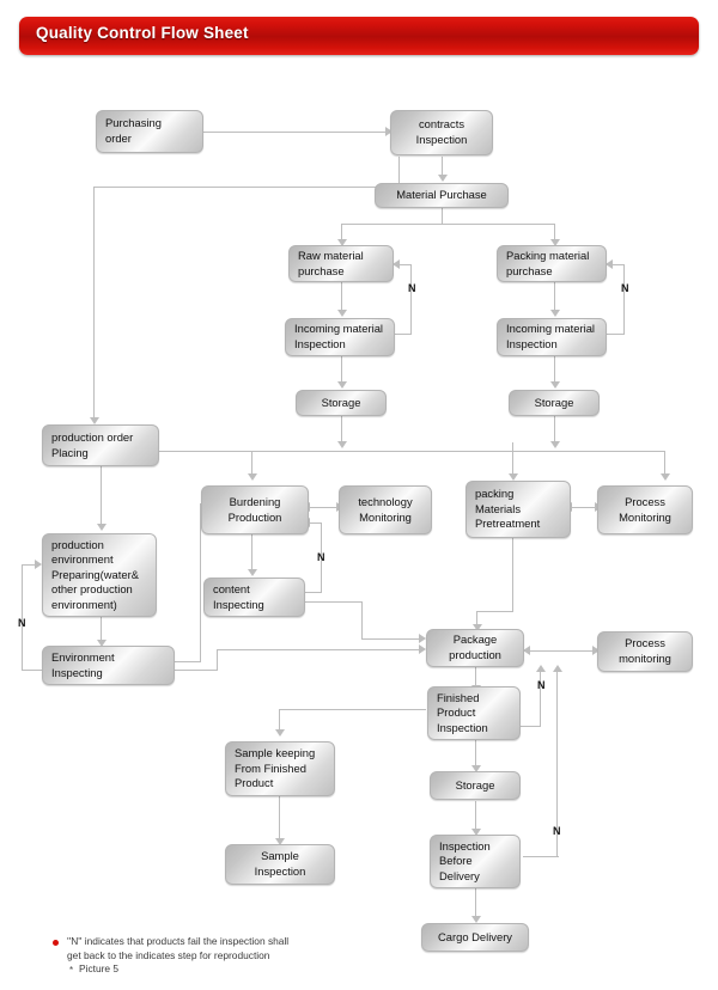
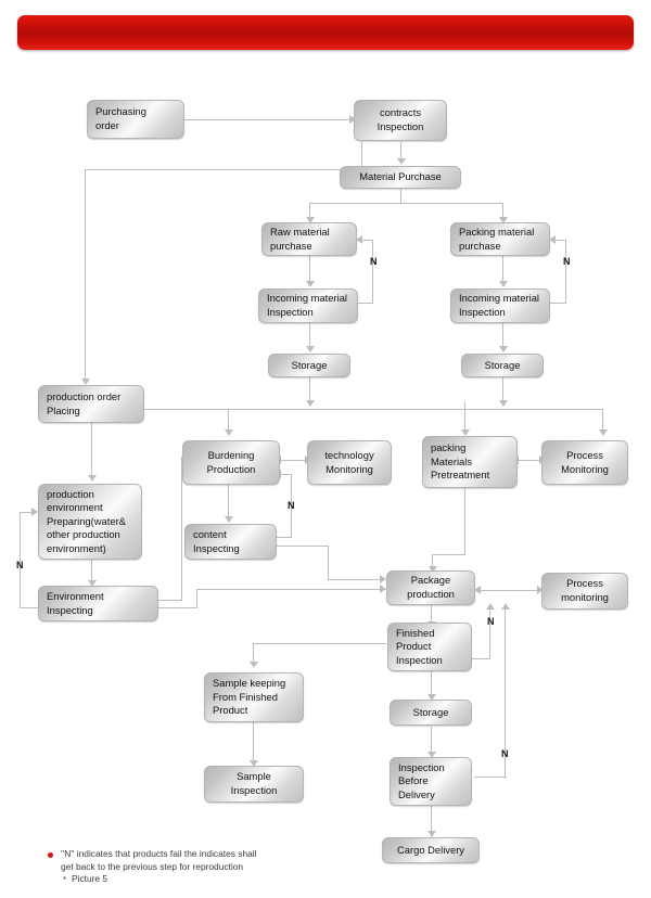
- Quality Control Flow Sheet
  N
  N
  N
  N
  N
  N
  Purchasing
  order
  contracts
  Inspection
  Material Purchase
  Raw material
  purchase
  Packing material
  purchase
  Incoming material
  Inspection
  Incoming material
  Inspection
  Storage
  Storage
  production order
  Placing
  production
  environment
  Preparing(water&
  other production
  environment)
  Environment
  Inspecting
  Burdening
  Production
  technology
  Monitoring
  packing
  Materials
  Pretreatment
  Process
  Monitoring
  content
  Inspecting
  Package
  production
  Process
  monitoring
  Finished
  Product
  Inspection
  Sample keeping
  From Finished
  Product
  Storage
  Sample
  Inspection
  Inspection
  Before
  Delivery
  Cargo Delivery
- ''N'' indicates that products fail the inspection shall
+ ''N'' indicates that products fail the indicates shall
- get back to the indicates step for reproduction
+ get back to the previous step for reproduction
  *
  Picture 5
